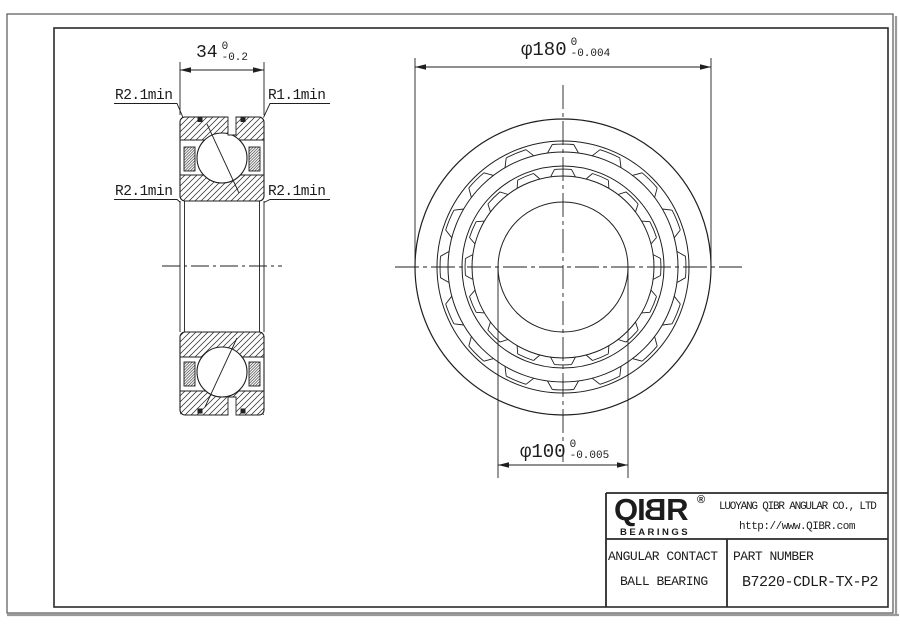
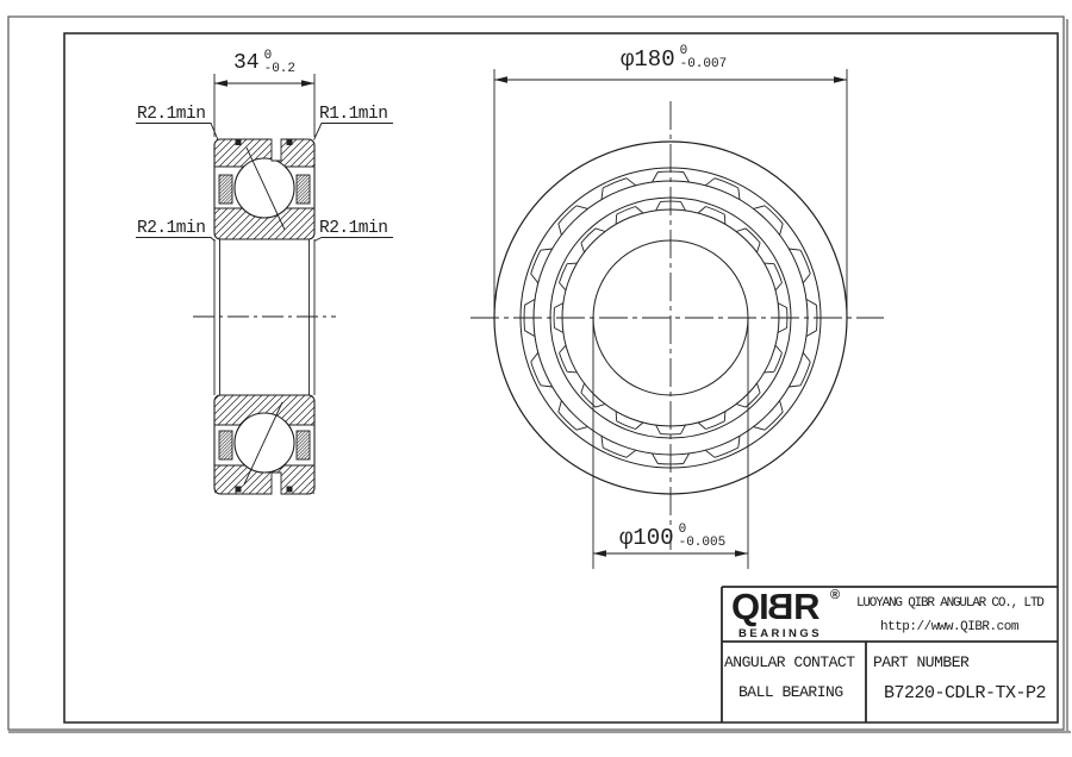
  34
  0
  -0.2
  φ180
  0
- -0.004
+ -0.007
  φ100
  0
  -0.005
  R2.1min
  R1.1min
  R2.1min
  R2.1min
  ®
  BEARINGS
  LUOYANG QIBR ANGULAR CO., LTD
  http://www.QIBR.com
  ANGULAR CONTACT
  BALL BEARING
  PART NUMBER
  B7220-CDLR-TX-P2
